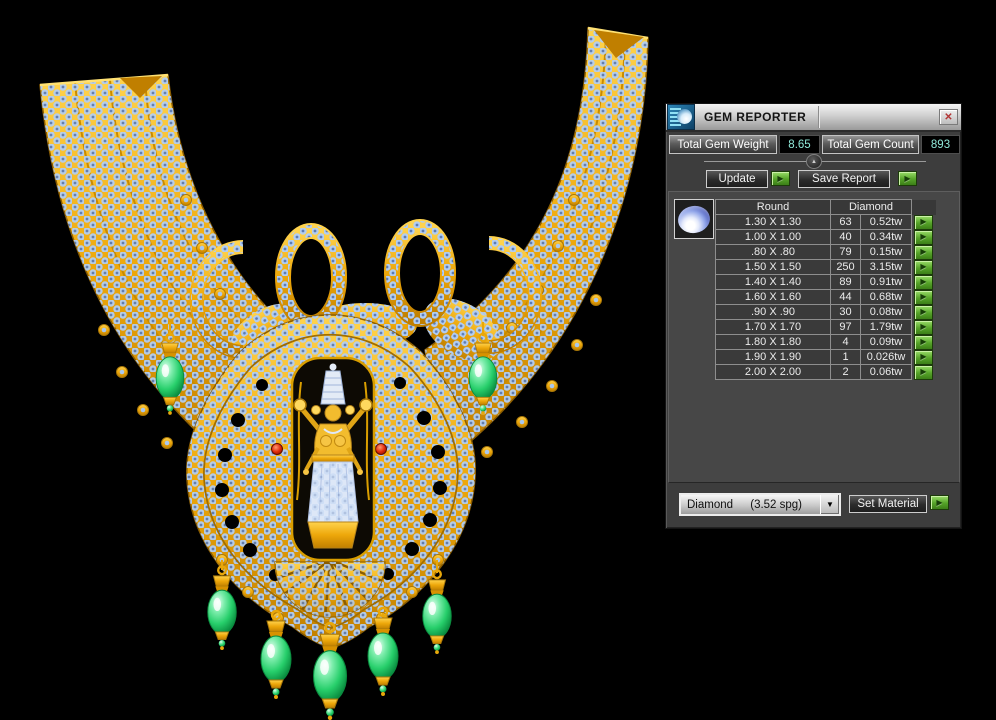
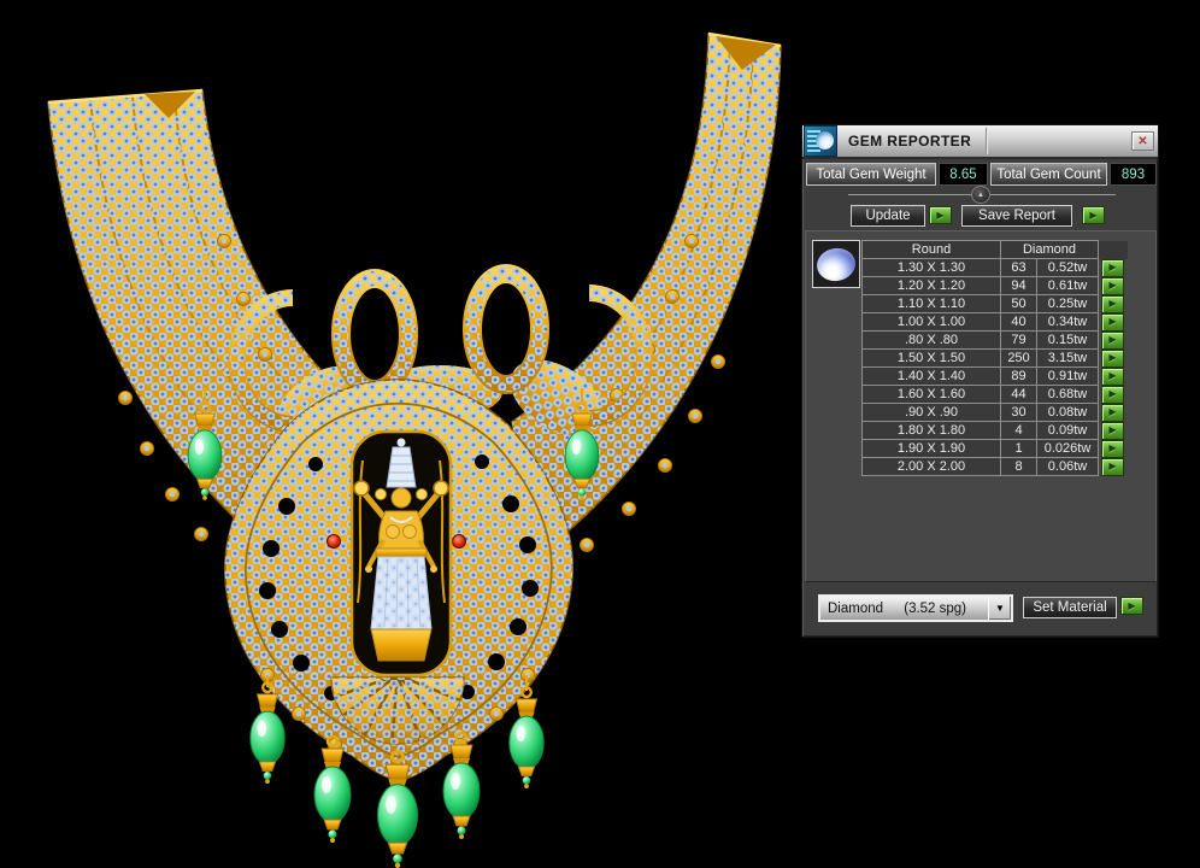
  GEM REPORTER
  ✕
  Total Gem Weight
  8.65
  Total Gem Count
  893
  Update
  ▶
  Save Report
  ▶
  Round	Diamond
  1.30 X 1.30	63	0.52tw	▶
+ 1.20 X 1.20	94	0.61tw	▶
+ 1.10 X 1.10	50	0.25tw	▶
  1.00 X 1.00	40	0.34tw	▶
  .80 X .80	79	0.15tw	▶
  1.50 X 1.50	250	3.15tw	▶
  1.40 X 1.40	89	0.91tw	▶
  1.60 X 1.60	44	0.68tw	▶
  .90 X .90	30	0.08tw	▶
- 1.70 X 1.70	97	1.79tw	▶
  1.80 X 1.80	4	0.09tw	▶
  1.90 X 1.90	1	0.026tw	▶
- 2.00 X 2.00	2	0.06tw	▶
+ 2.00 X 2.00	8	0.06tw	▶
  Diamond (3.52 spg)
  ▼
  Set Material
  ▶
